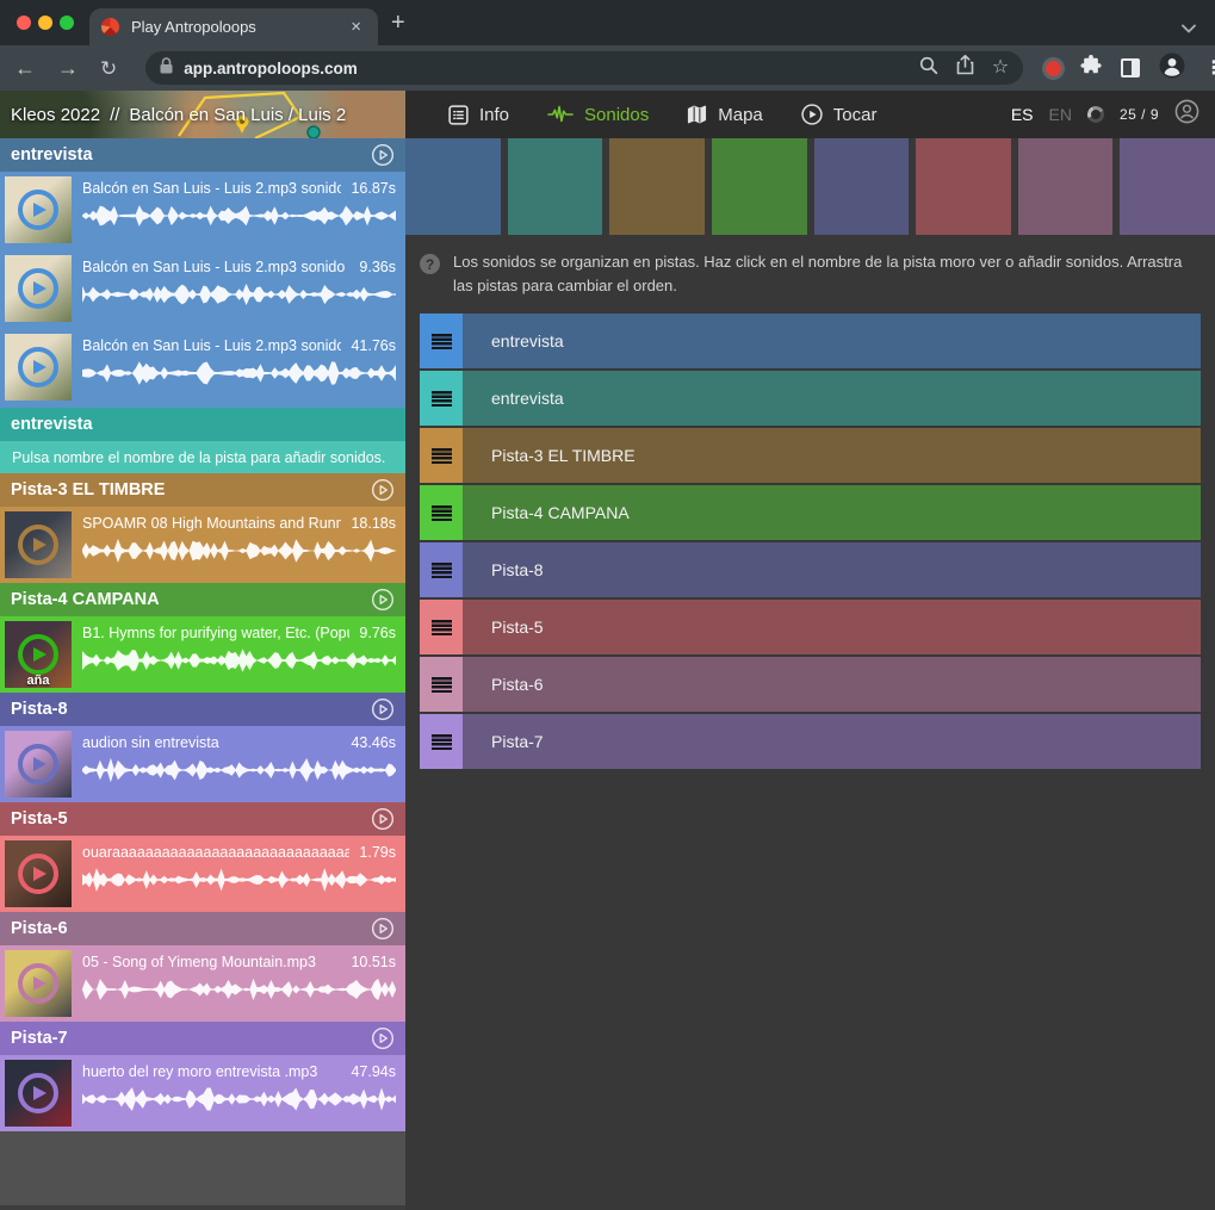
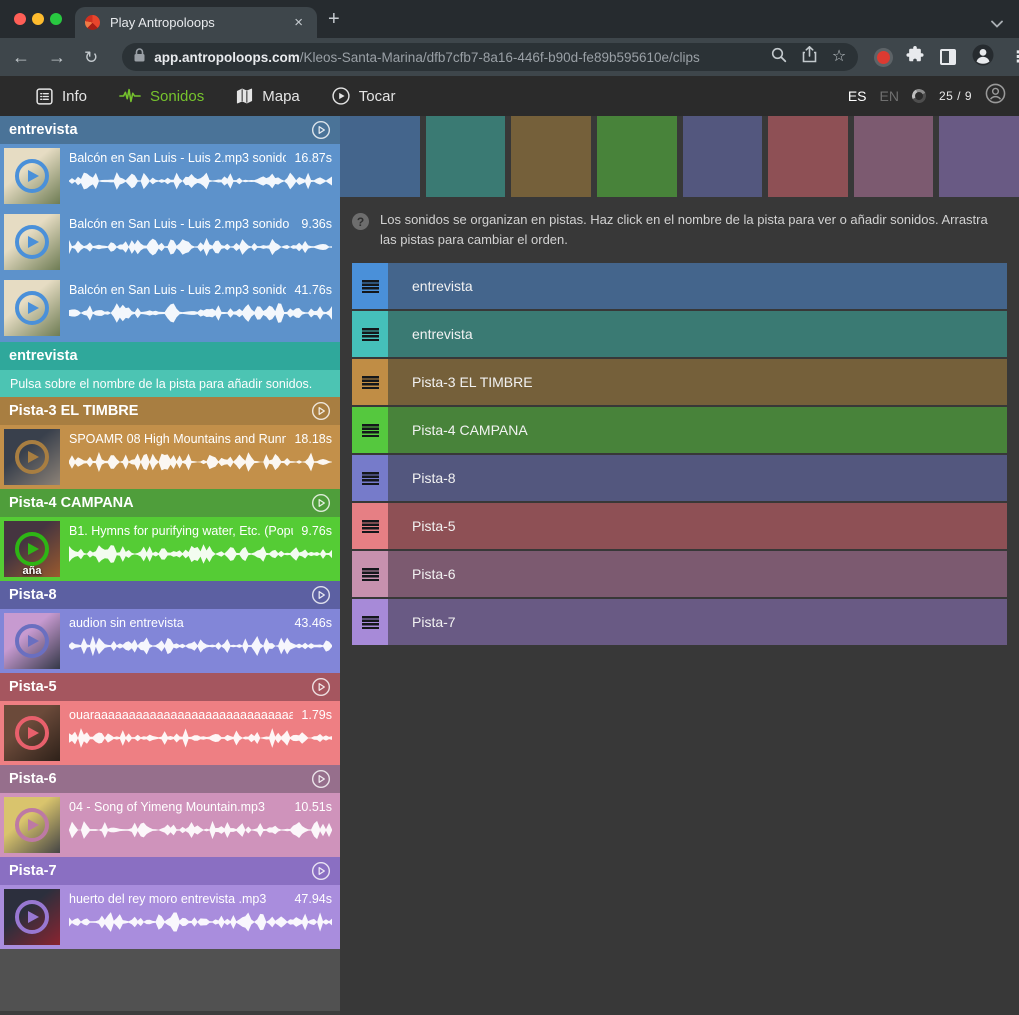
  Play Antropoloops
  ×
  +
  ←
  →
  ↻
  app.antropoloops.com
+ /Kleos-Santa-Marina/dfb7cfb7-8a16-446f-b90d-fe89b595610e/clips
  ☆
  ⋮
- Kleos 2022
- //
- Balcón en San Luis / Luis 2
  Info
  Sonidos
  Mapa
  Tocar
  ES
  EN
  25 / 9
  entrevista
  Balcón en San Luis - Luis 2.mp3 sonido
  16.87s
  Balcón en San Luis - Luis 2.mp3 sonido
  9.36s
  Balcón en San Luis - Luis 2.mp3 sonido
  41.76s
  entrevista
- Pulsa nombre el nombre de la pista para añadir sonidos.
+ Pulsa sobre el nombre de la pista para añadir sonidos.
  Pista-3 EL TIMBRE
  SPOAMR 08 High Mountains and Runn
  18.18s
  Pista-4 CAMPANA
  aña
  B1. Hymns for purifying water, Etc. (Pop
  9.76s
  Pista-8
  audion sin entrevista
  43.46s
  Pista-5
  ouaraaaaaaaaaaaaaaaaaaaaaaaaaaaaa
  1.79s
  Pista-6
- 05 - Song of Yimeng Mountain.mp3
+ 04 - Song of Yimeng Mountain.mp3
  10.51s
  Pista-7
  huerto del rey moro entrevista .mp3
  47.94s
  ?
- Los sonidos se organizan en pistas. Haz click en el nombre de la pista moro ver o añadir sonidos. Arrastra las pistas para cambiar el orden.
+ Los sonidos se organizan en pistas. Haz click en el nombre de la pista para ver o añadir sonidos. Arrastra las pistas para cambiar el orden.
  entrevista
  entrevista
  Pista-3 EL TIMBRE
  Pista-4 CAMPANA
  Pista-8
  Pista-5
  Pista-6
  Pista-7
